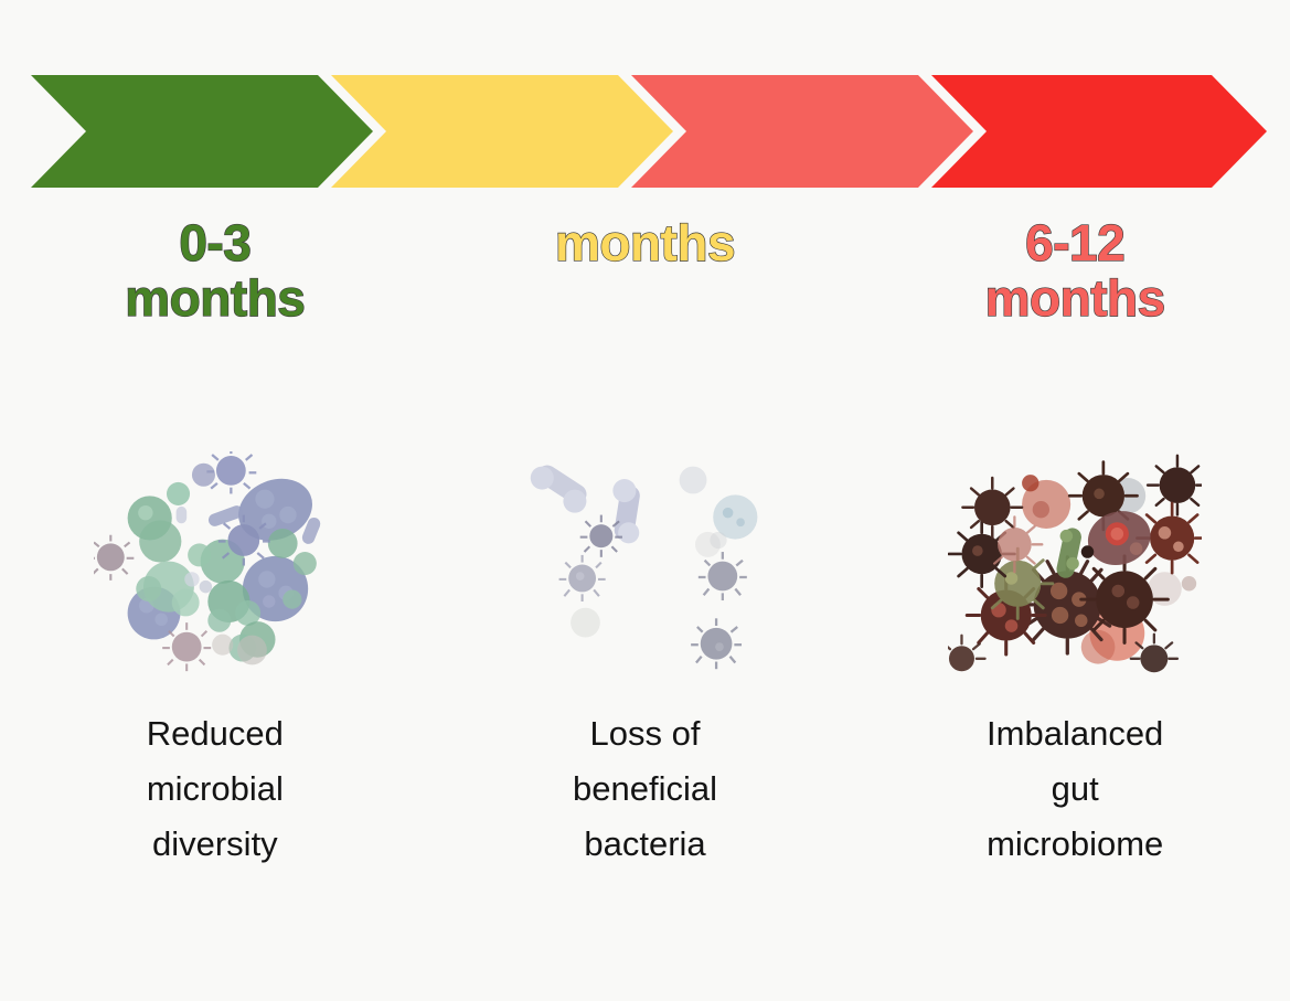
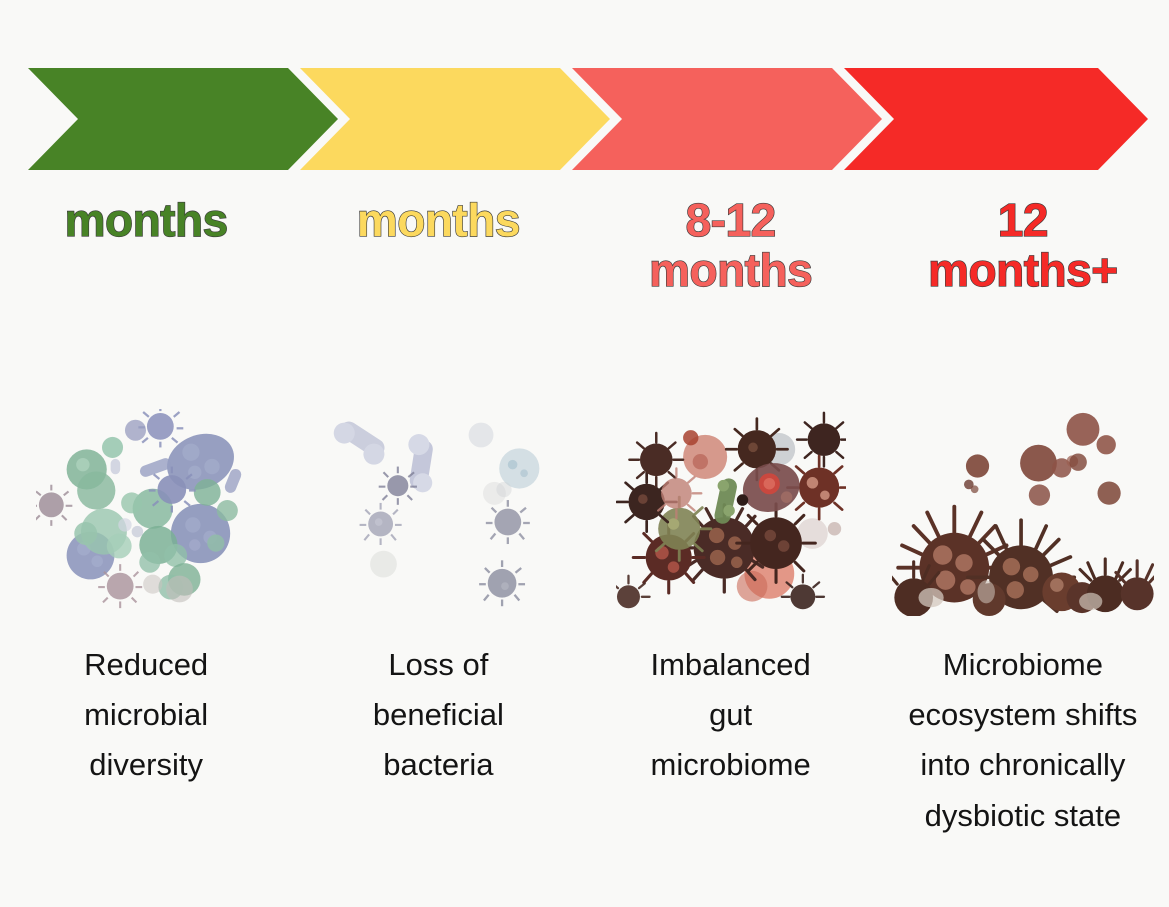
- 0-3
  months
  Reduced
  microbial
  diversity
  months
  Loss of
  beneficial
  bacteria
- 6-12
+ 8-12
  months
  Imbalanced
  gut
  microbiome
+ 12
+ months+
+ Microbiome
+ ecosystem shifts
+ into chronically
+ dysbiotic state
